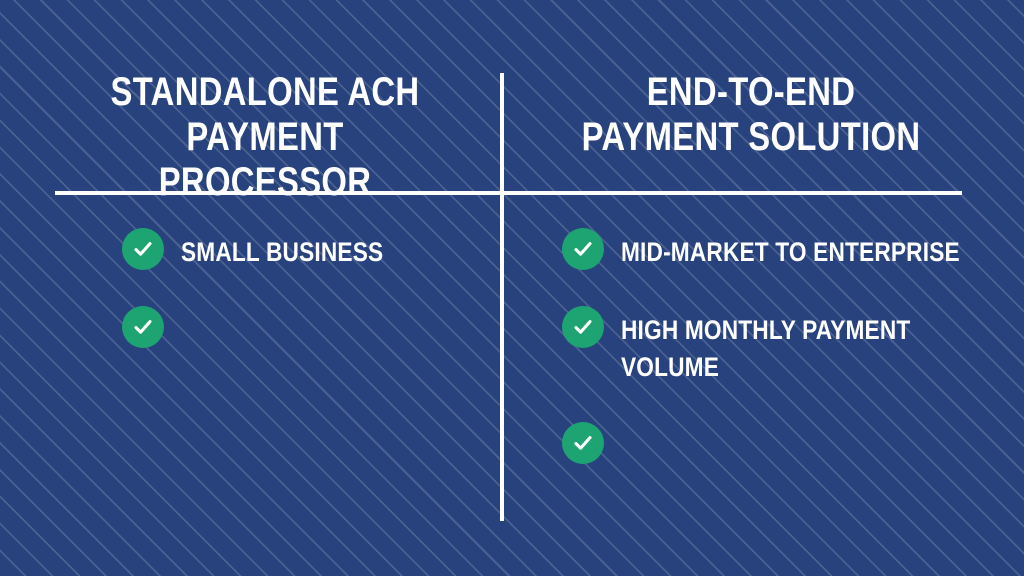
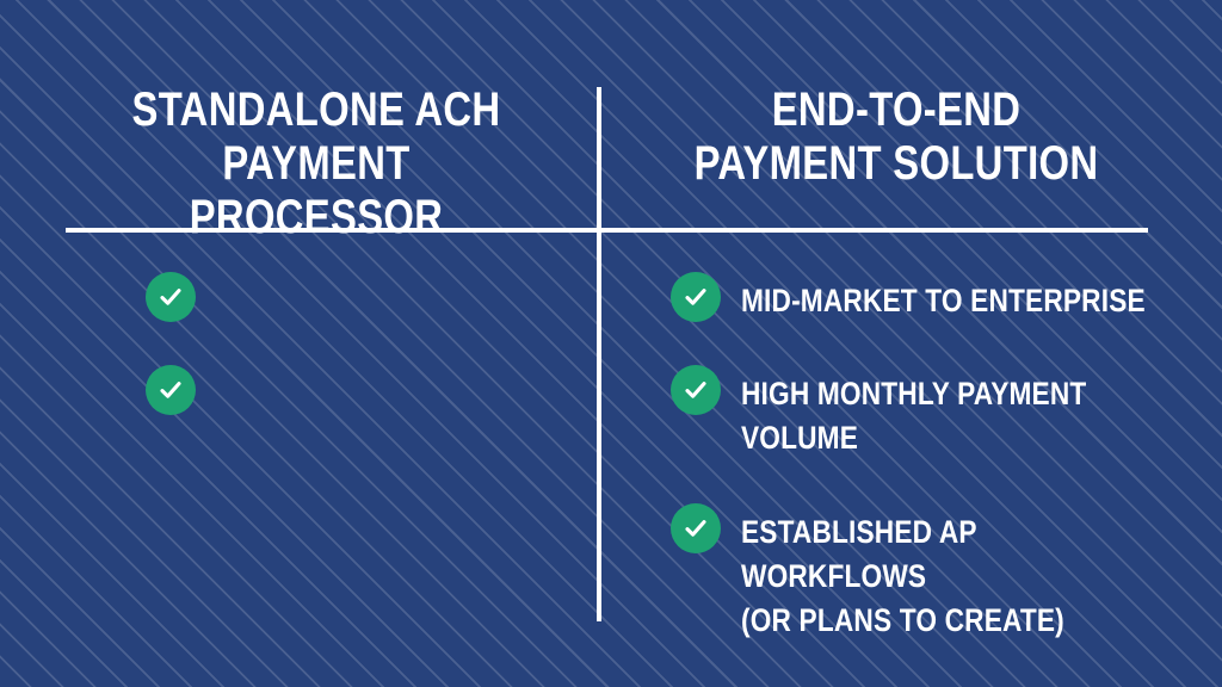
  STANDALONE ACH
  PAYMENT PROCESSOR
- SMALL BUSINESS
  END-TO-END
  PAYMENT SOLUTION
  MID-MARKET TO ENTERPRISE
  HIGH MONTHLY PAYMENT
  VOLUME
+ ESTABLISHED AP WORKFLOWS
+ (OR PLANS TO CREATE)
